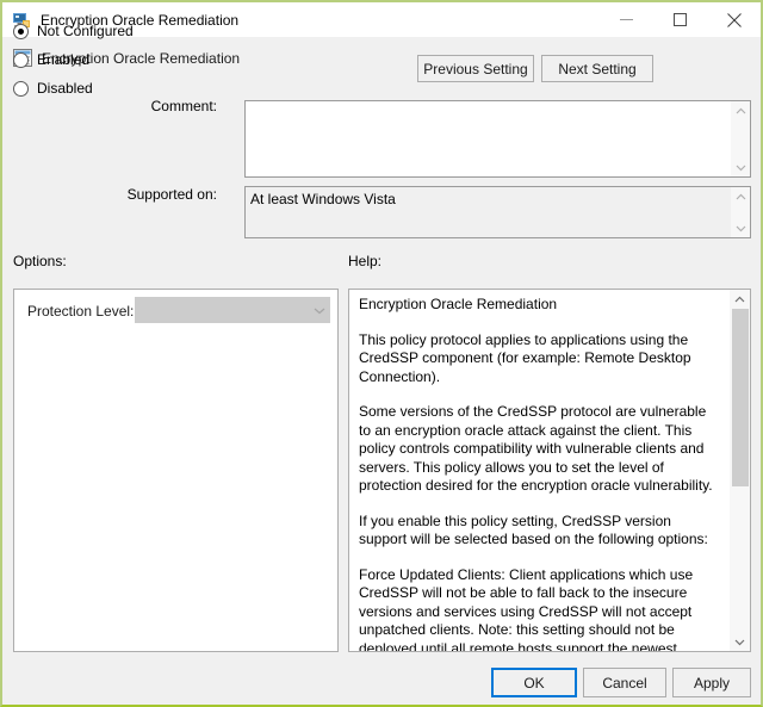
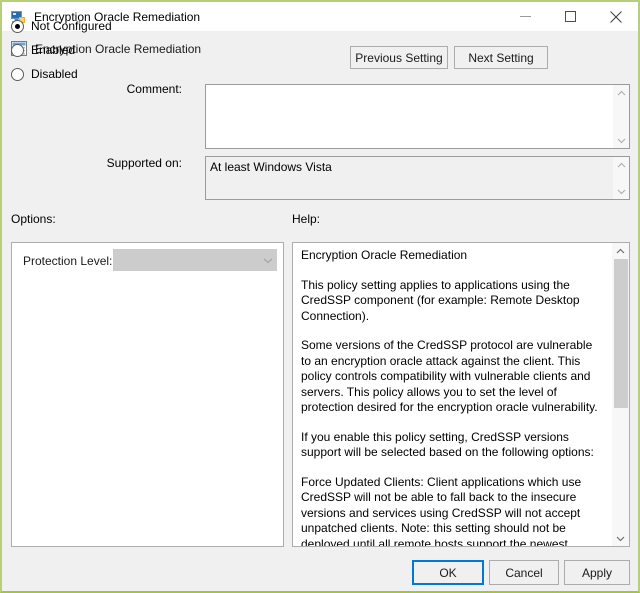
  Encryption Oracle Remediation
  Encryption Oracle Remediation
  Previous Setting
  Next Setting
  Not Configured
  Enabled
  Disabled
  Comment:
  Supported on:
  At least Windows Vista
  Options:
  Help:
  Protection Level:
  Encryption Oracle Remediation
- This policy protocol applies to applications using the CredSSP component (for example: Remote Desktop Connection).
+ This policy setting applies to applications using the CredSSP component (for example: Remote Desktop Connection).
  Some versions of the CredSSP protocol are vulnerable to an encryption oracle attack against the client. This policy controls compatibility with vulnerable clients and servers. This policy allows you to set the level of protection desired for the encryption oracle vulnerability.
- If you enable this policy setting, CredSSP version support will be selected based on the following options:
+ If you enable this policy setting, CredSSP versions support will be selected based on the following options:
  Force Updated Clients: Client applications which use CredSSP will not be able to fall back to the insecure versions and services using CredSSP will not accept unpatched clients. Note: this setting should not be deployed until all remote hosts support the newest
  OK
  Cancel
  Apply
